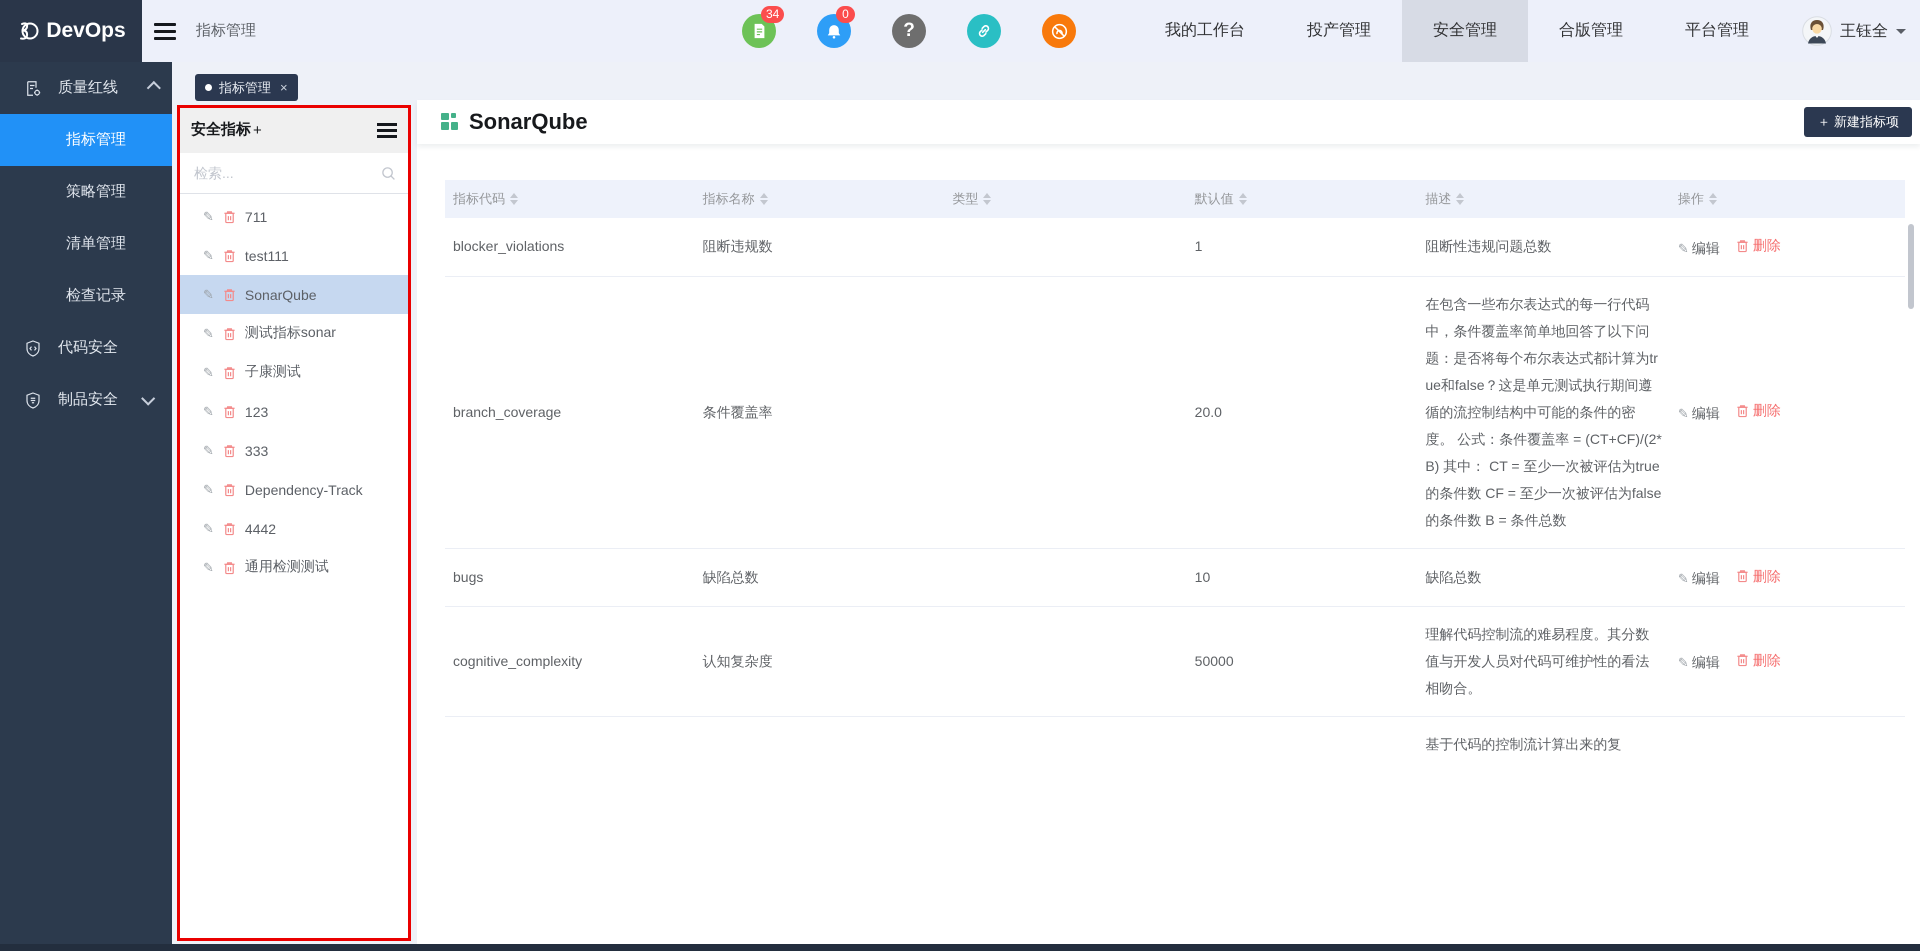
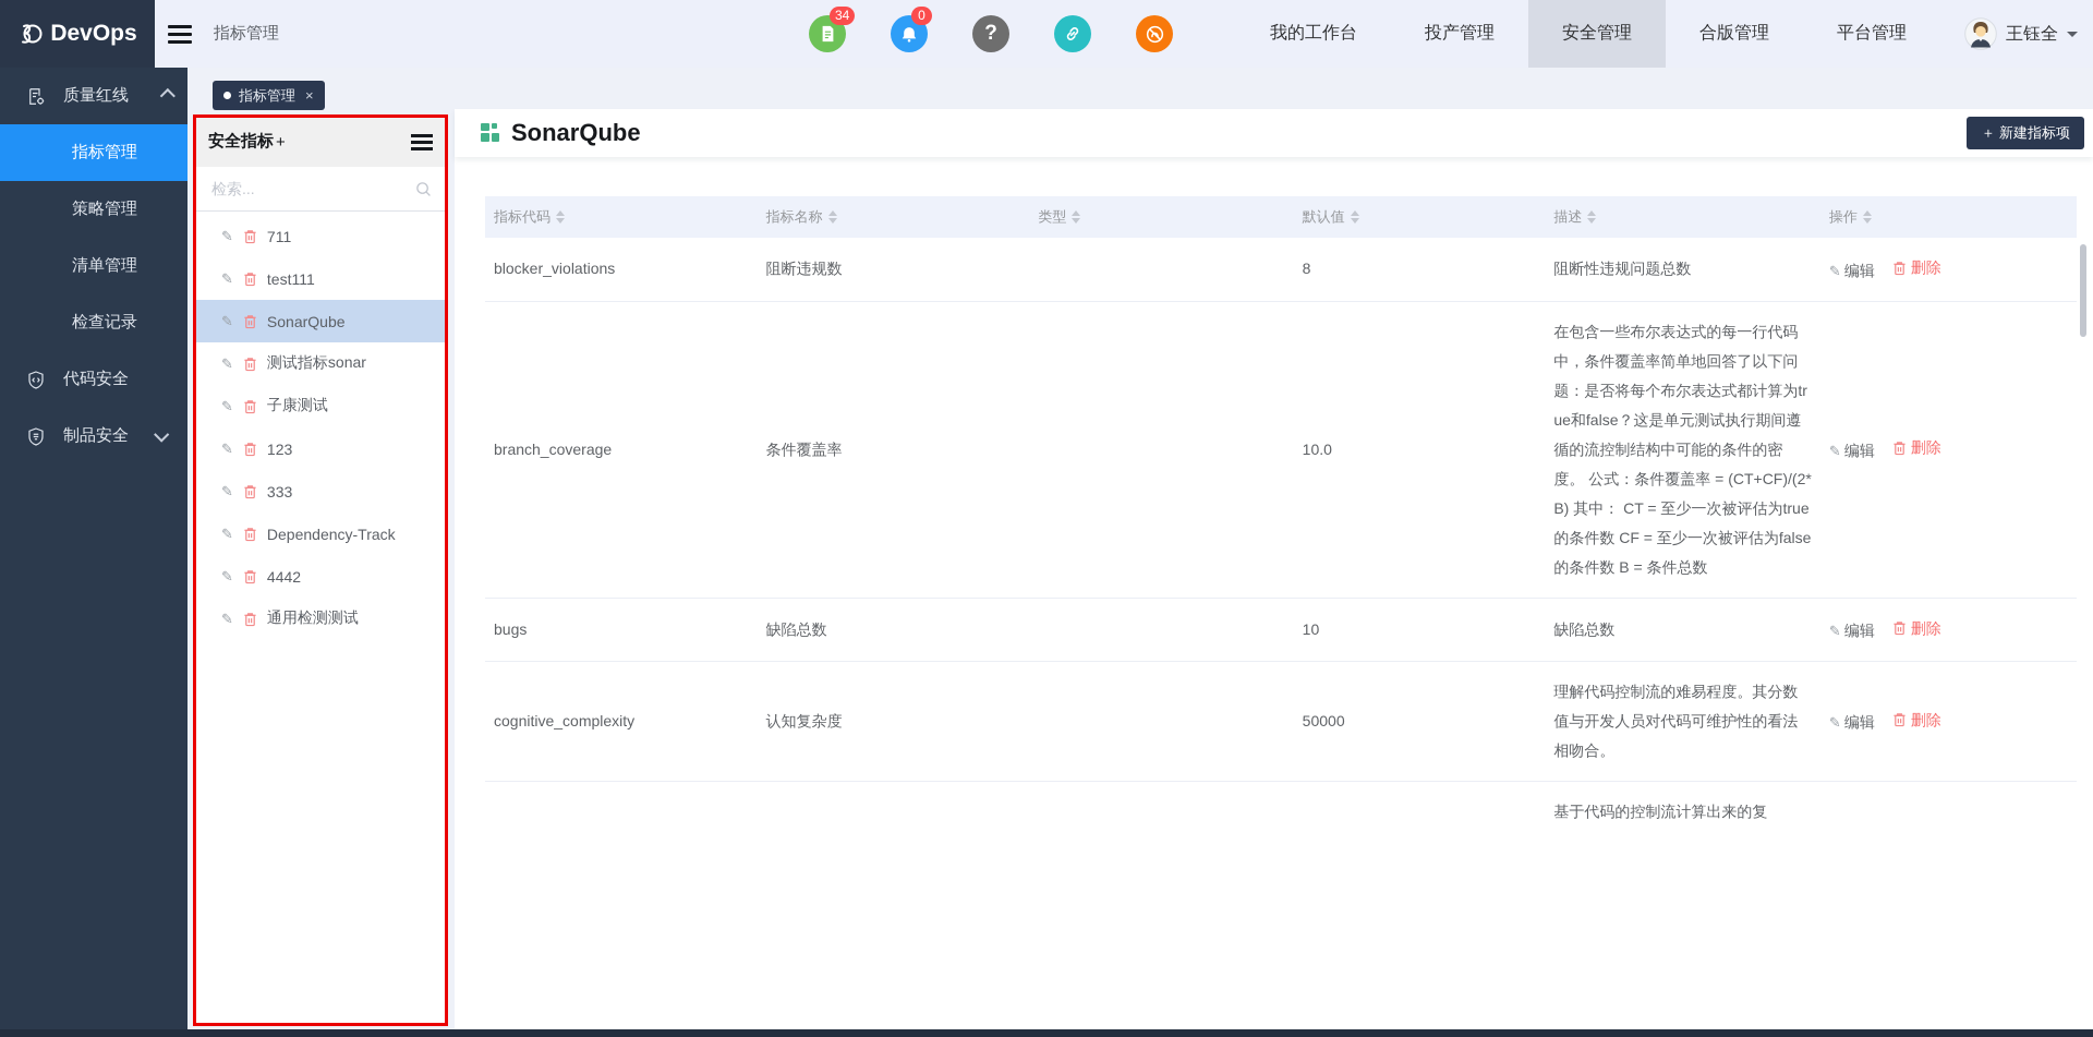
  DevOps
  指标管理
  34
  0
  ?
  我的工作台
  投产管理
  安全管理
  合版管理
  平台管理
  王钰全
  质量红线
  指标管理
  策略管理
  清单管理
  检查记录
  代码安全
  制品安全
  指标管理
  ×
  安全指标
  +
  检索...
  ✎
  711
  ✎
  test111
  ✎
  SonarQube
  ✎
  测试指标sonar
  ✎
  子康测试
  ✎
  123
  ✎
  333
  ✎
  Dependency-Track
  ✎
  4442
  ✎
  通用检测测试
  SonarQube
  ＋ 新建指标项
  指标代码	指标名称	类型	默认值	描述	操作
- blocker_violations	阻断违规数		1	阻断性违规问题总数	✎ 编辑 删除
+ blocker_violations	阻断违规数		8	阻断性违规问题总数	✎ 编辑 删除
- branch_coverage	条件覆盖率		20.0	在包含一些布尔表达式的每一行代码中，条件覆盖率简单地回答了以下问题：是否将每个布尔表达式都计算为true和false？这是单元测试执行期间遵循的流控制结构中可能的条件的密度。 公式：条件覆盖率 = (CT+CF)/(2*B) 其中： CT = 至少一次被评估为true的条件数 CF = 至少一次被评估为false的条件数 B = 条件总数	✎ 编辑 删除
+ branch_coverage	条件覆盖率		10.0	在包含一些布尔表达式的每一行代码中，条件覆盖率简单地回答了以下问题：是否将每个布尔表达式都计算为true和false？这是单元测试执行期间遵循的流控制结构中可能的条件的密度。 公式：条件覆盖率 = (CT+CF)/(2*B) 其中： CT = 至少一次被评估为true的条件数 CF = 至少一次被评估为false的条件数 B = 条件总数	✎ 编辑 删除
  bugs	缺陷总数		10	缺陷总数	✎ 编辑 删除
  cognitive_complexity	认知复杂度		50000	理解代码控制流的难易程度。其分数值与开发人员对代码可维护性的看法相吻合。	✎ 编辑 删除
  				基于代码的控制流计算出来的复
